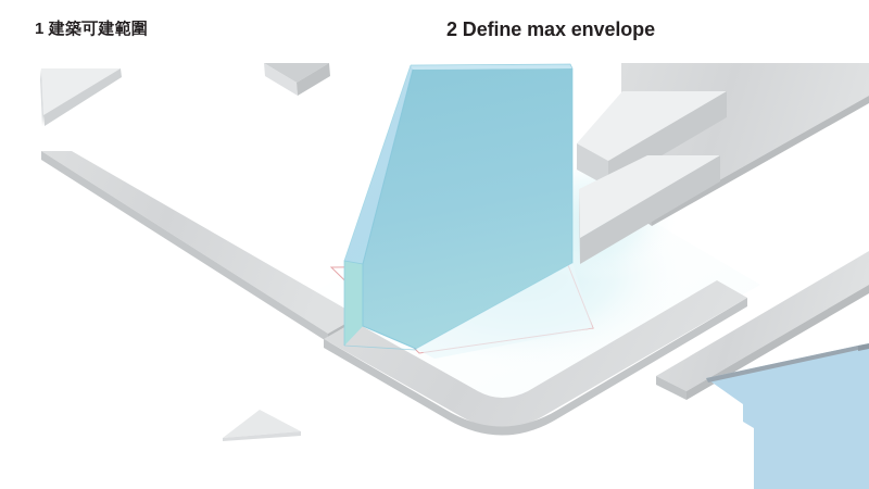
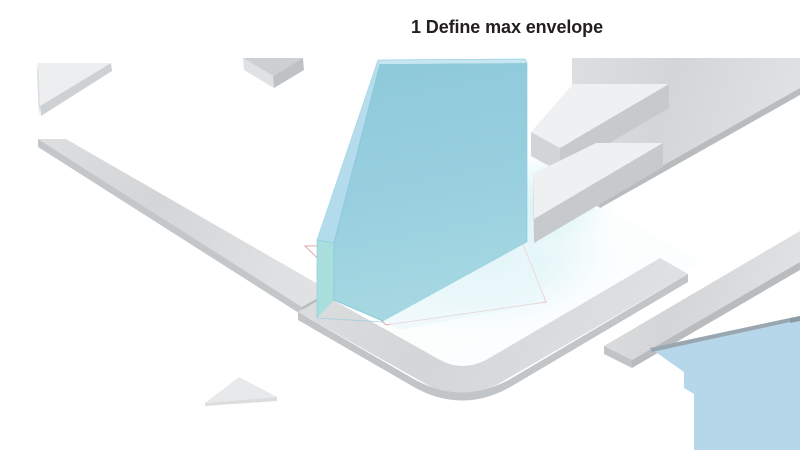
- 1 建築可建範圍
- 2 Define max envelope
+ 1 Define max envelope
